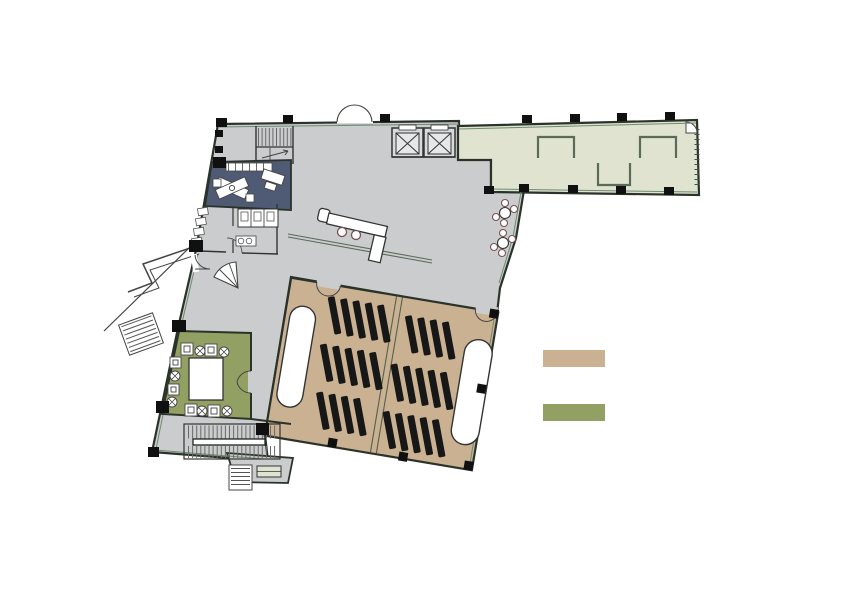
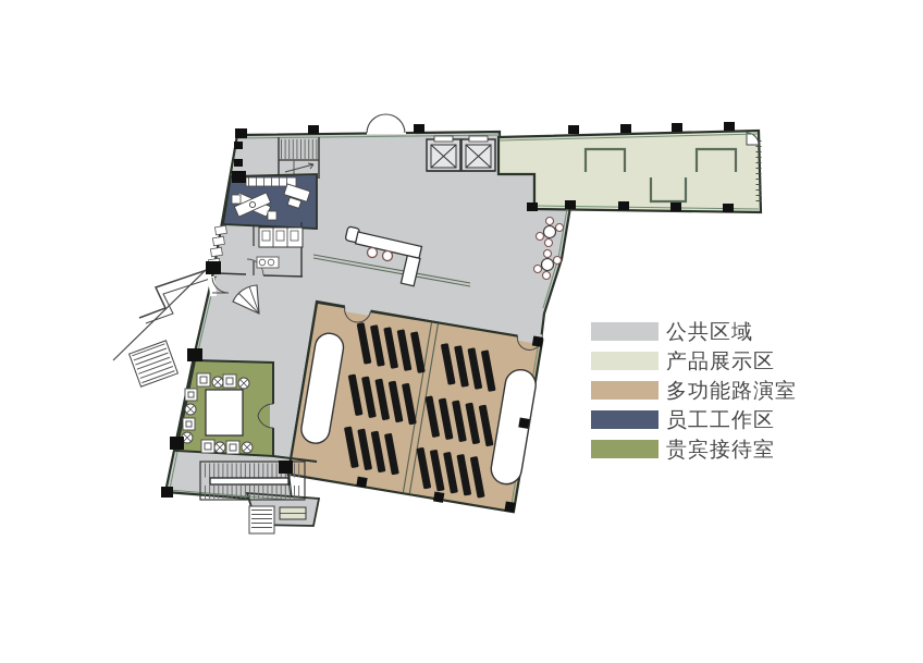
+ 公共区域
+ 产品展示区
+ 多功能路演室
+ 员工工作区
+ 贵宾接待室
